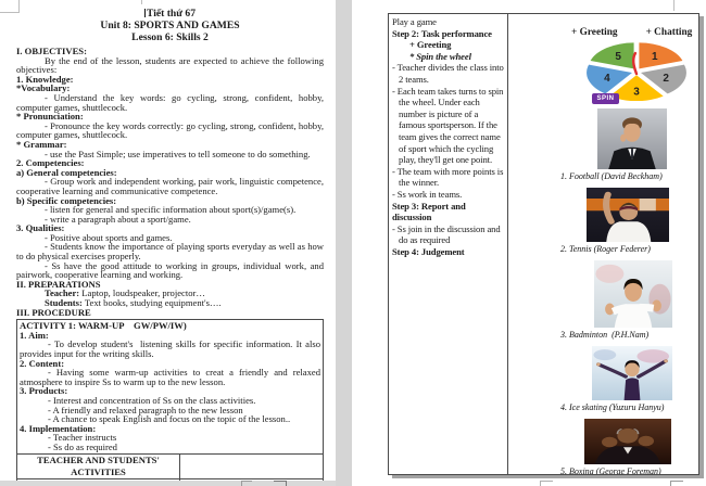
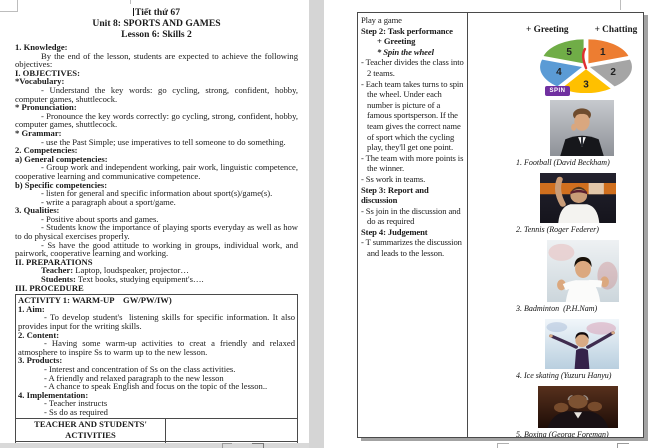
  Tiết thứ 67
  Unit 8: SPORTS AND GAMES
  Lesson 6: Skills 2
- I. OBJECTIVES:
+ 1. Knowledge:
  By the end of the lesson, students are expected to achieve the following objectives:
- 1. Knowledge:
+ I. OBJECTIVES:
  *Vocabulary:
  - Understand the key words: go cycling, strong, confident, hobby, computer games, shuttlecock.
  * Pronunciation:
  - Pronounce the key words correctly: go cycling, strong, confident, hobby, computer games, shuttlecock.
  * Grammar:
  - use the Past Simple; use imperatives to tell someone to do something.
  2. Competencies:
  a) General competencies:
  - Group work and independent working, pair work, linguistic competence, cooperative learning and communicative competence.
  b) Specific competencies:
  - listen for general and specific information about sport(s)/game(s).
  - write a paragraph about a sport/game.
  3. Qualities:
  - Positive about sports and games.
  - Students know the importance of playing sports everyday as well as how to do physical exercises properly.
  - Ss have the good attitude to working in groups, individual work, and pairwork, cooperative learning and working.
  II. PREPARATIONS
  Teacher: Laptop, loudspeaker, projector…
  Students: Text books, studying equipment's….
  III. PROCEDURE
  ACTIVITY 1: WARM-UP GW/PW/IW)
  1. Aim:
  - To develop student's listening skills for specific information. It also provides input for the writing skills.
  2. Content:
  - Having some warm-up activities to creat a friendly and relaxed atmosphere to inspire Ss to warm up to the new lesson.
  3. Products:
  - Interest and concentration of Ss on the class activities.
  - A friendly and relaxed paragraph to the new lesson
  - A chance to speak English and focus on the topic of the lesson..
  4. Implementation:
  - Teacher instructs
  - Ss do as required
  TEACHER AND STUDENTS' ACTIVITIES
  Play a game
  Step 2: Task performance
  + Greeting
  * Spin the wheel
  - Teacher divides the class into 2 teams.
  - Each team takes turns to spin the wheel. Under each number is picture of a famous sportsperson. If the team gives the correct name of sport which the cycling play, they'll get one point.
  - The team with more points is the winner.
  - Ss work in teams.
  Step 3: Report and discussion
  - Ss join in the discussion and do as required
  Step 4: Judgement
+ - T summarizes the discussion and leads to the lesson.
  + Greeting
  + Chatting
  1
  2
  3
  4
  5
  1. Football (David Beckham)
  2. Tennis (Roger Federer)
  3. Badminton (P.H.Nam)
  4. Ice skating (Yuzuru Hanyu)
  5. Boxing (George Foreman)
